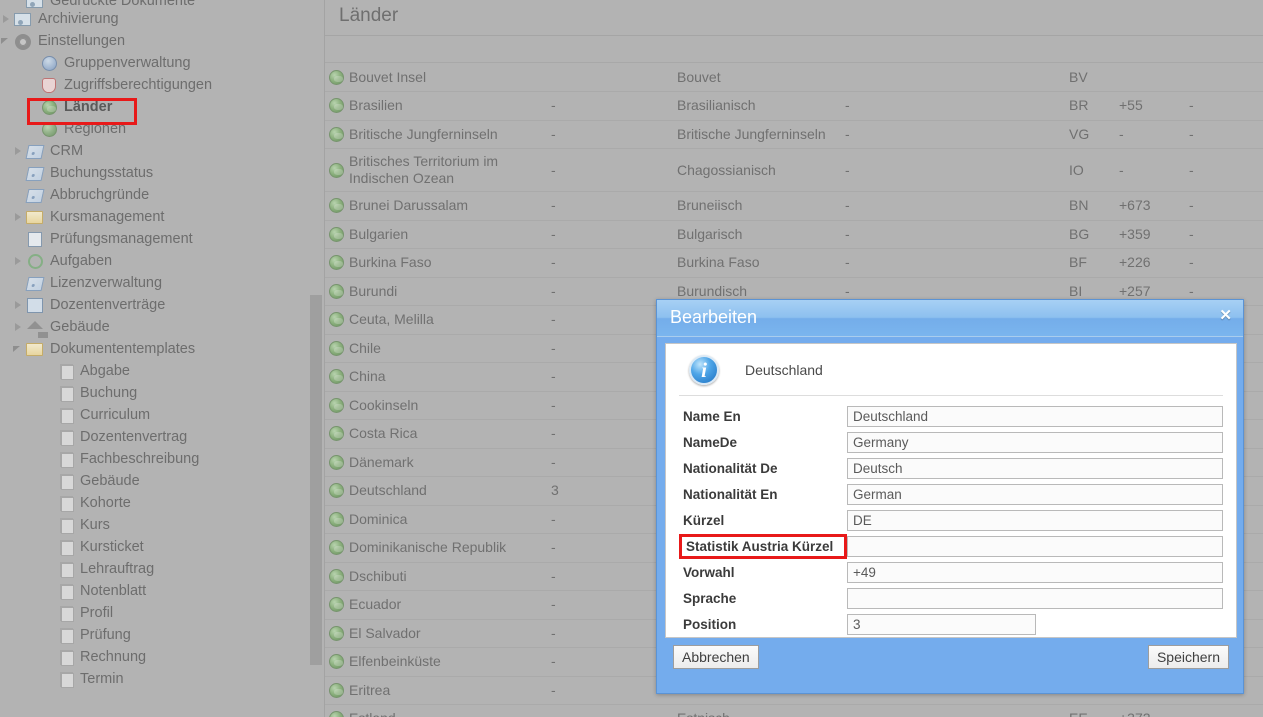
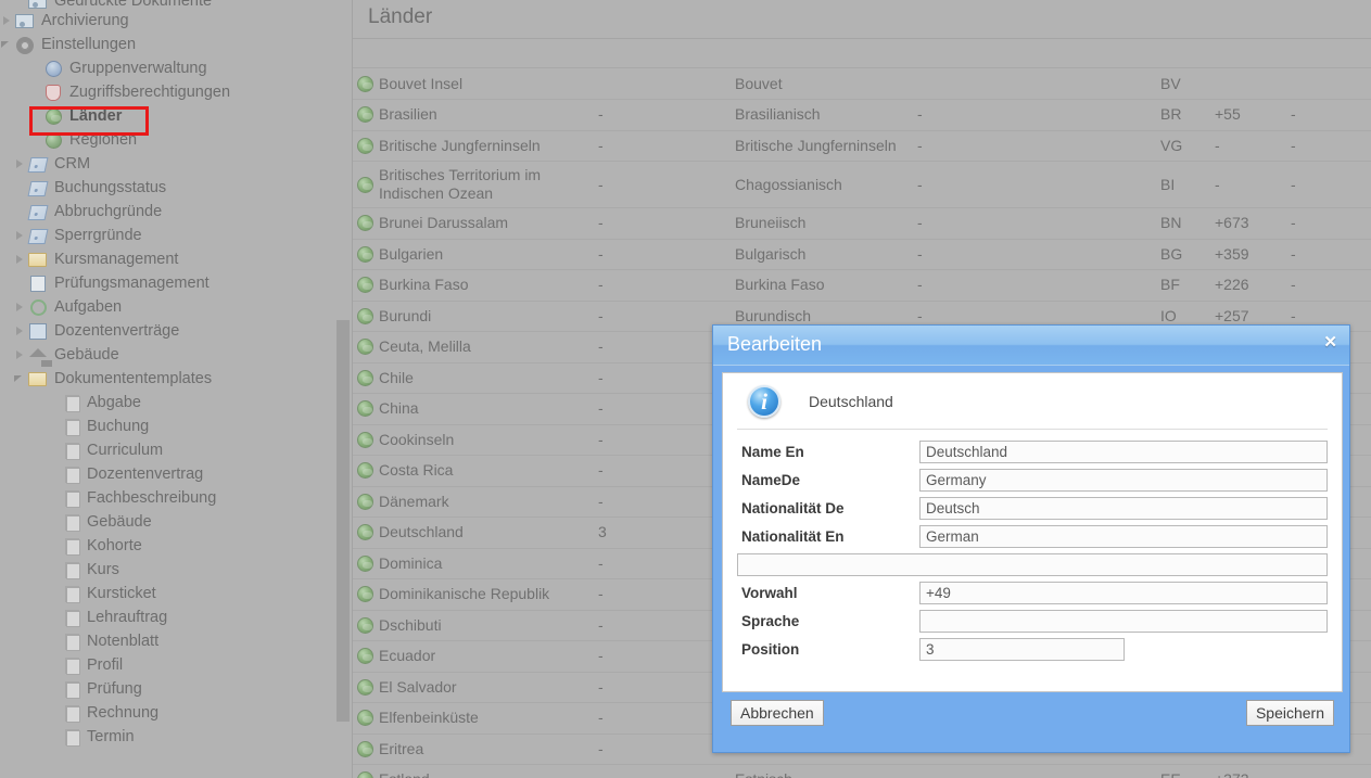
  Gedruckte Dokumente
  Archivierung
  Einstellungen
  Gruppenverwaltung
  Zugriffsberechtigungen
  Länder
  Regionen
  CRM
  Buchungsstatus
  Abbruchgründe
+ Sperrgründe
  Kursmanagement
  Prüfungsmanagement
  Aufgaben
- Lizenzverwaltung
  Dozentenverträge
  Gebäude
  Dokumententemplates
  Abgabe
  Buchung
  Curriculum
  Dozentenvertrag
  Fachbeschreibung
  Gebäude
  Kohorte
  Kurs
  Kursticket
  Lehrauftrag
  Notenblatt
  Profil
  Prüfung
  Rechnung
  Termin
  Länder
  Bouvet Insel		Bouvet		BV
  Brasilien	-	Brasilianisch	-	BR	+55	-
  Britische Jungferninseln	-	Britische Jungferninseln	-	VG	-	-
- Britisches Territorium im Indischen Ozean	-	Chagossianisch	-	IO	-	-
+ Britisches Territorium im Indischen Ozean	-	Chagossianisch	-	BI	-	-
  Brunei Darussalam	-	Bruneiisch	-	BN	+673	-
  Bulgarien	-	Bulgarisch	-	BG	+359	-
  Burkina Faso	-	Burkina Faso	-	BF	+226	-
- Burundi	-	Burundisch	-	BI	+257	-
+ Burundi	-	Burundisch	-	IO	+257	-
  Ceuta, Melilla	-
  Chile	-
  China	-
  Cookinseln	-
  Costa Rica	-
  Dänemark	-
  Deutschland	3
  Dominica	-
  Dominikanische Republik	-
  Dschibuti	-
  Ecuador	-
  El Salvador	-
  Elfenbeinküste	-
  Eritrea	-
  Bearbeiten
  ✕
  Deutschland
  Name En
  Deutschland
  NameDe
  Germany
  Nationalität De
  Deutsch
  Nationalität En
  German
- Kürzel
- DE
- Statistik Austria Kürzel
  Vorwahl
  +49
  Sprache
  Position
  3
  Abbrechen
  Speichern
